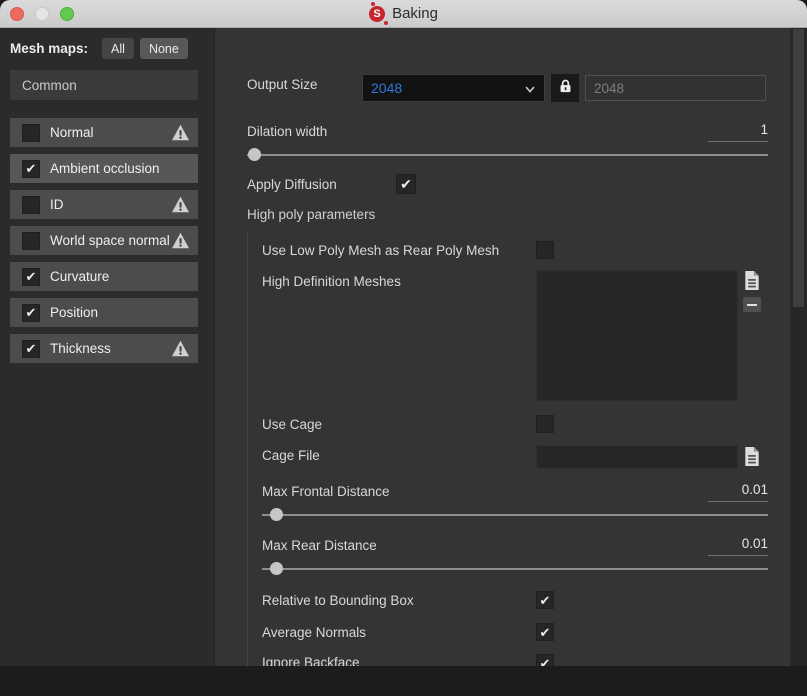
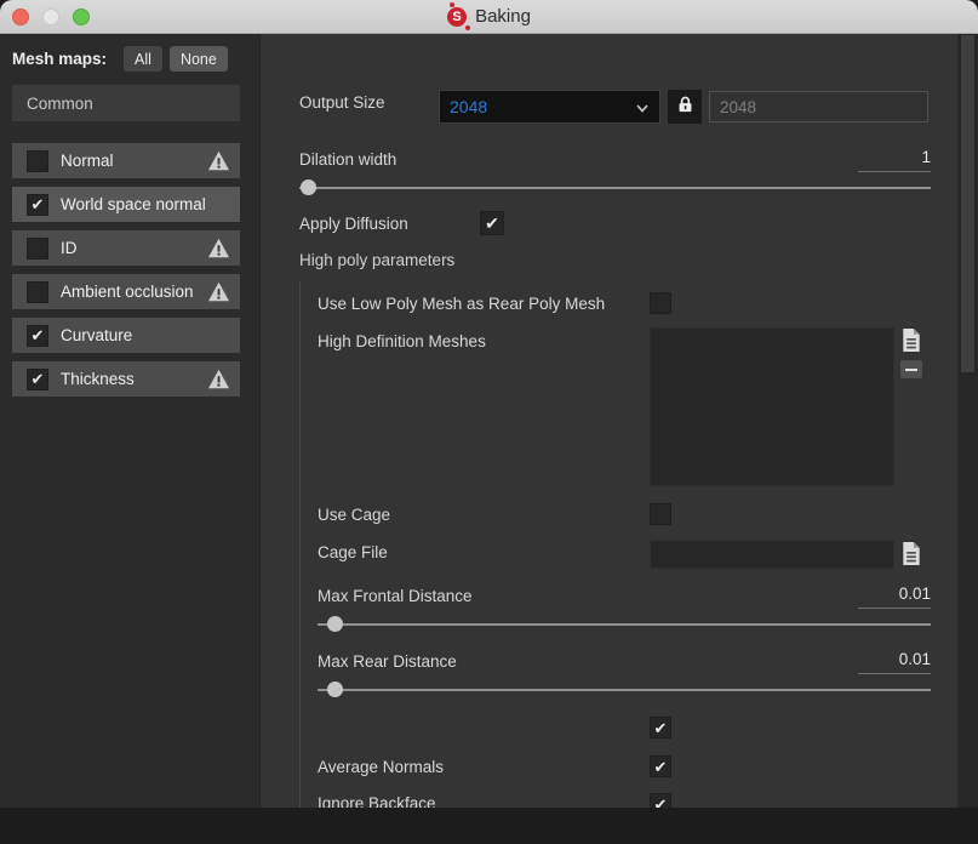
  S
  Baking
  Mesh maps:
  All
  None
  Common
  Normal
- Ambient occlusion
+ World space normal
  ID
- World space normal
+ Ambient occlusion
  Curvature
- Position
  Thickness
  Output Size
  2048
  2048
  Dilation width
  1
  Apply Diffusion
  High poly parameters
  Use Low Poly Mesh as Rear Poly Mesh
  High Definition Meshes
  Use Cage
  Cage File
  Max Frontal Distance
  0.01
  Max Rear Distance
  0.01
- Relative to Bounding Box
  Average Normals
  Ignore Backface
